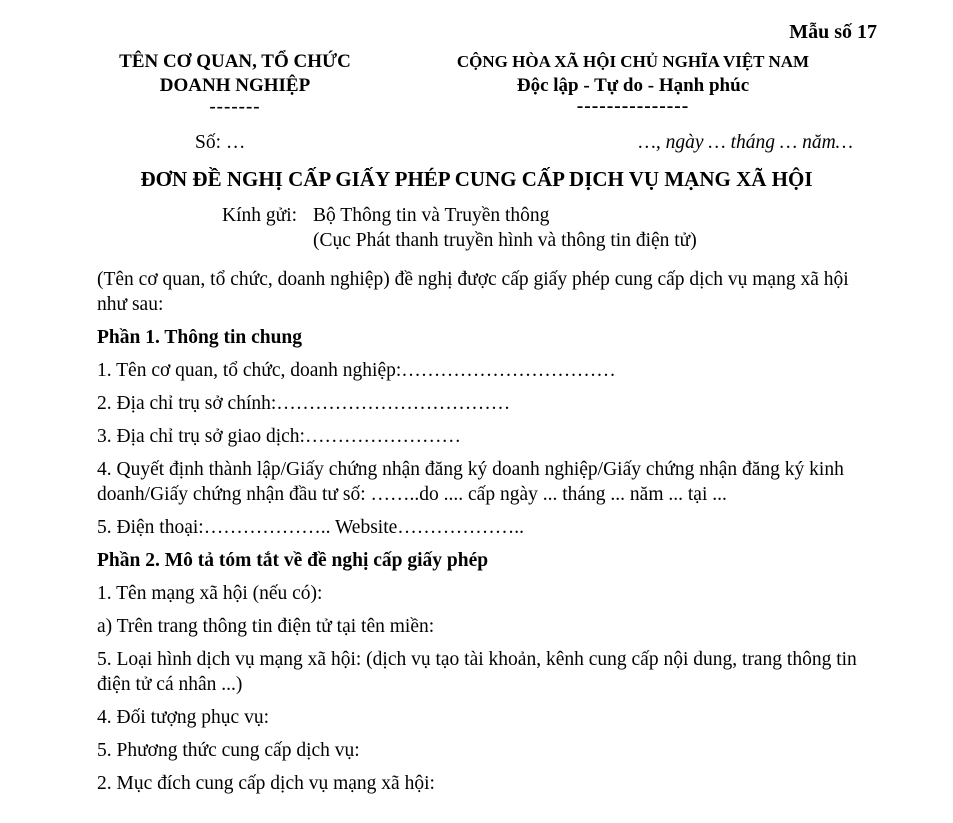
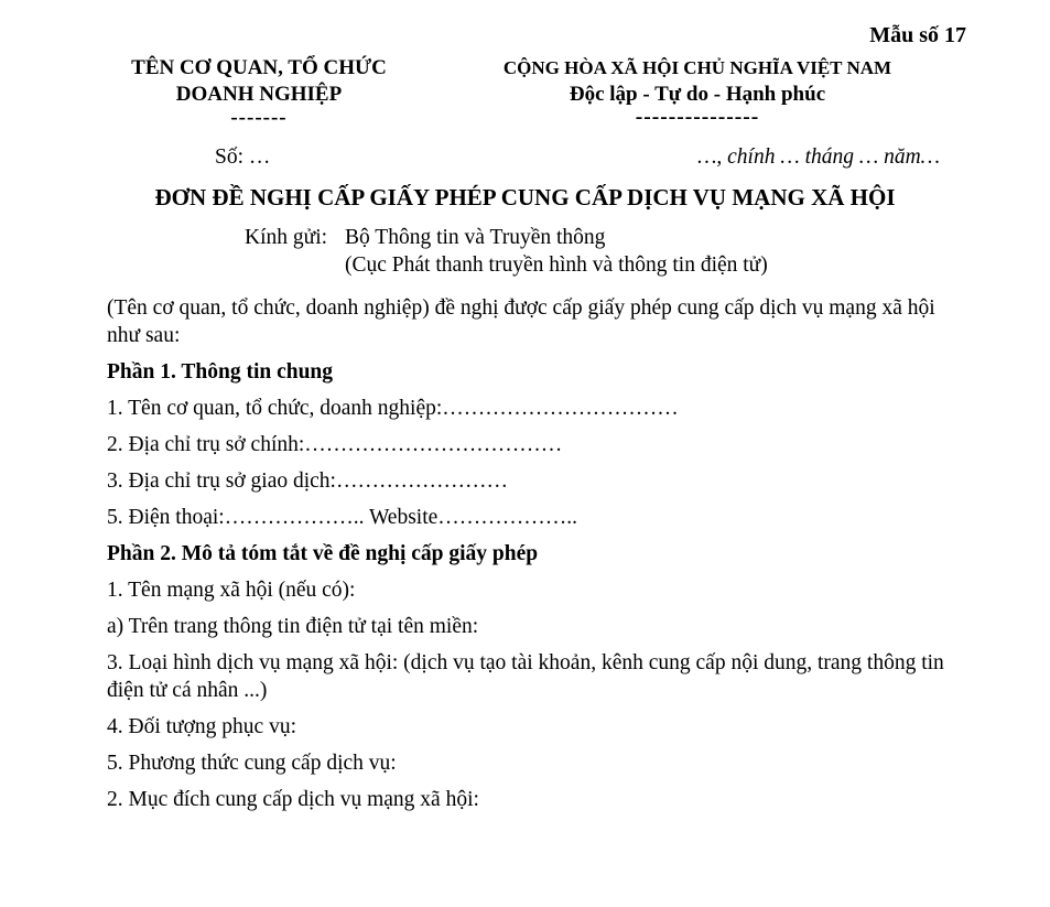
  Mẫu số 17
  TÊN CƠ QUAN, TỔ CHỨC
  DOANH NGHIỆP
  -------
  CỘNG HÒA XÃ HỘI CHỦ NGHĨA VIỆT NAM
  Độc lập - Tự do - Hạnh phúc
  ---------------
  Số: …
- …, ngày … tháng … năm…
+ …, chính … tháng … năm…
  ĐƠN ĐỀ NGHỊ CẤP GIẤY PHÉP CUNG CẤP DỊCH VỤ MẠNG XÃ HỘI
  Kính gửi:
  Bộ Thông tin và Truyền thông
  (Cục Phát thanh truyền hình và thông tin điện tử)
  (Tên cơ quan, tổ chức, doanh nghiệp) đề nghị được cấp giấy phép cung cấp dịch vụ mạng xã hội như sau:
  Phần 1. Thông tin chung
  1. Tên cơ quan, tổ chức, doanh nghiệp:……………………………
  2. Địa chỉ trụ sở chính:………………………………
  3. Địa chỉ trụ sở giao dịch:……………………
- 4. Quyết định thành lập/Giấy chứng nhận đăng ký doanh nghiệp/Giấy chứng nhận đăng ký kinh doanh/Giấy chứng nhận đầu tư số: ……..do .... cấp ngày ... tháng ... năm ... tại ...
  5. Điện thoại:……………….. Website………………..
  Phần 2. Mô tả tóm tắt về đề nghị cấp giấy phép
  1. Tên mạng xã hội (nếu có):
  a) Trên trang thông tin điện tử tại tên miền:
- 5. Loại hình dịch vụ mạng xã hội: (dịch vụ tạo tài khoản, kênh cung cấp nội dung, trang thông tin điện tử cá nhân ...)
+ 3. Loại hình dịch vụ mạng xã hội: (dịch vụ tạo tài khoản, kênh cung cấp nội dung, trang thông tin điện tử cá nhân ...)
  4. Đối tượng phục vụ:
  5. Phương thức cung cấp dịch vụ:
  2. Mục đích cung cấp dịch vụ mạng xã hội:
